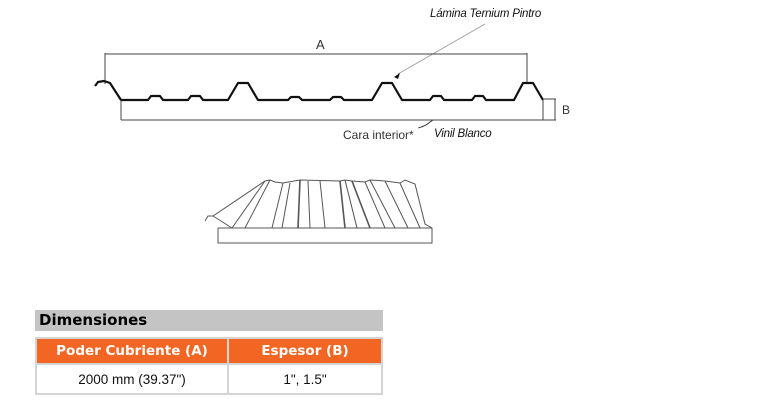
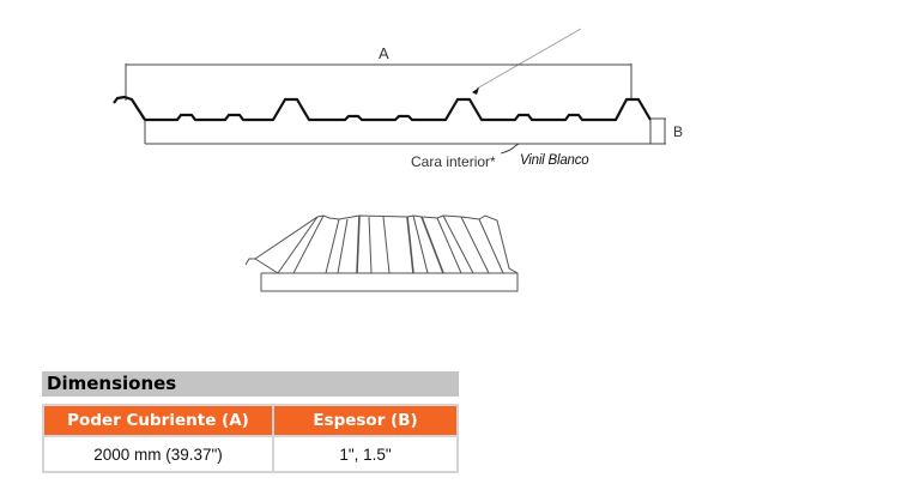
- Lámina Ternium Pintro
  A
  B
  Cara interior*
  Vinil Blanco
  Dimensiones
  Poder Cubriente (A)	Espesor (B)
  2000 mm (39.37")	1", 1.5"
